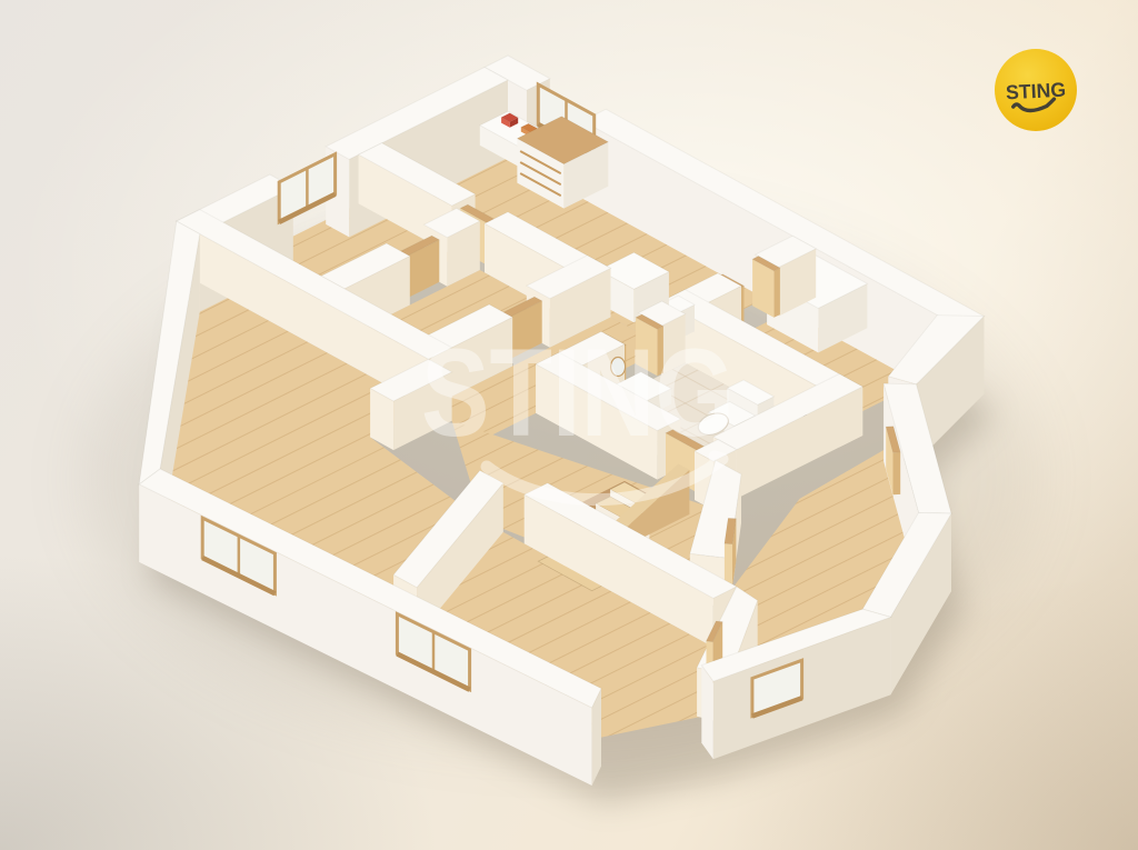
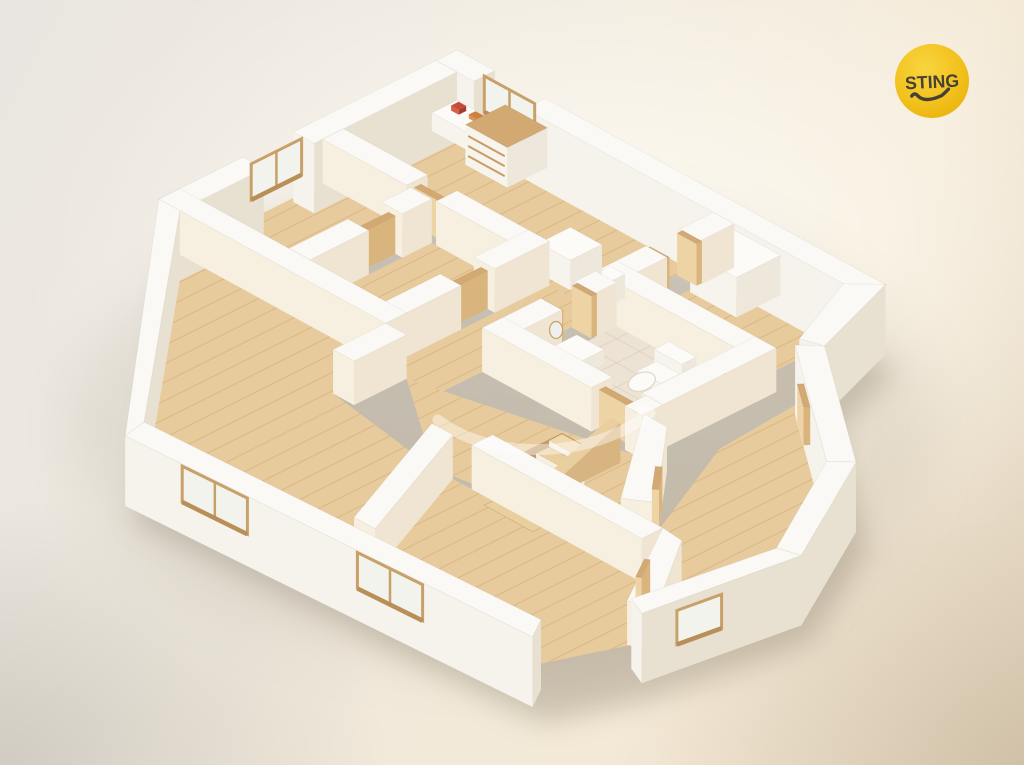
- STING
